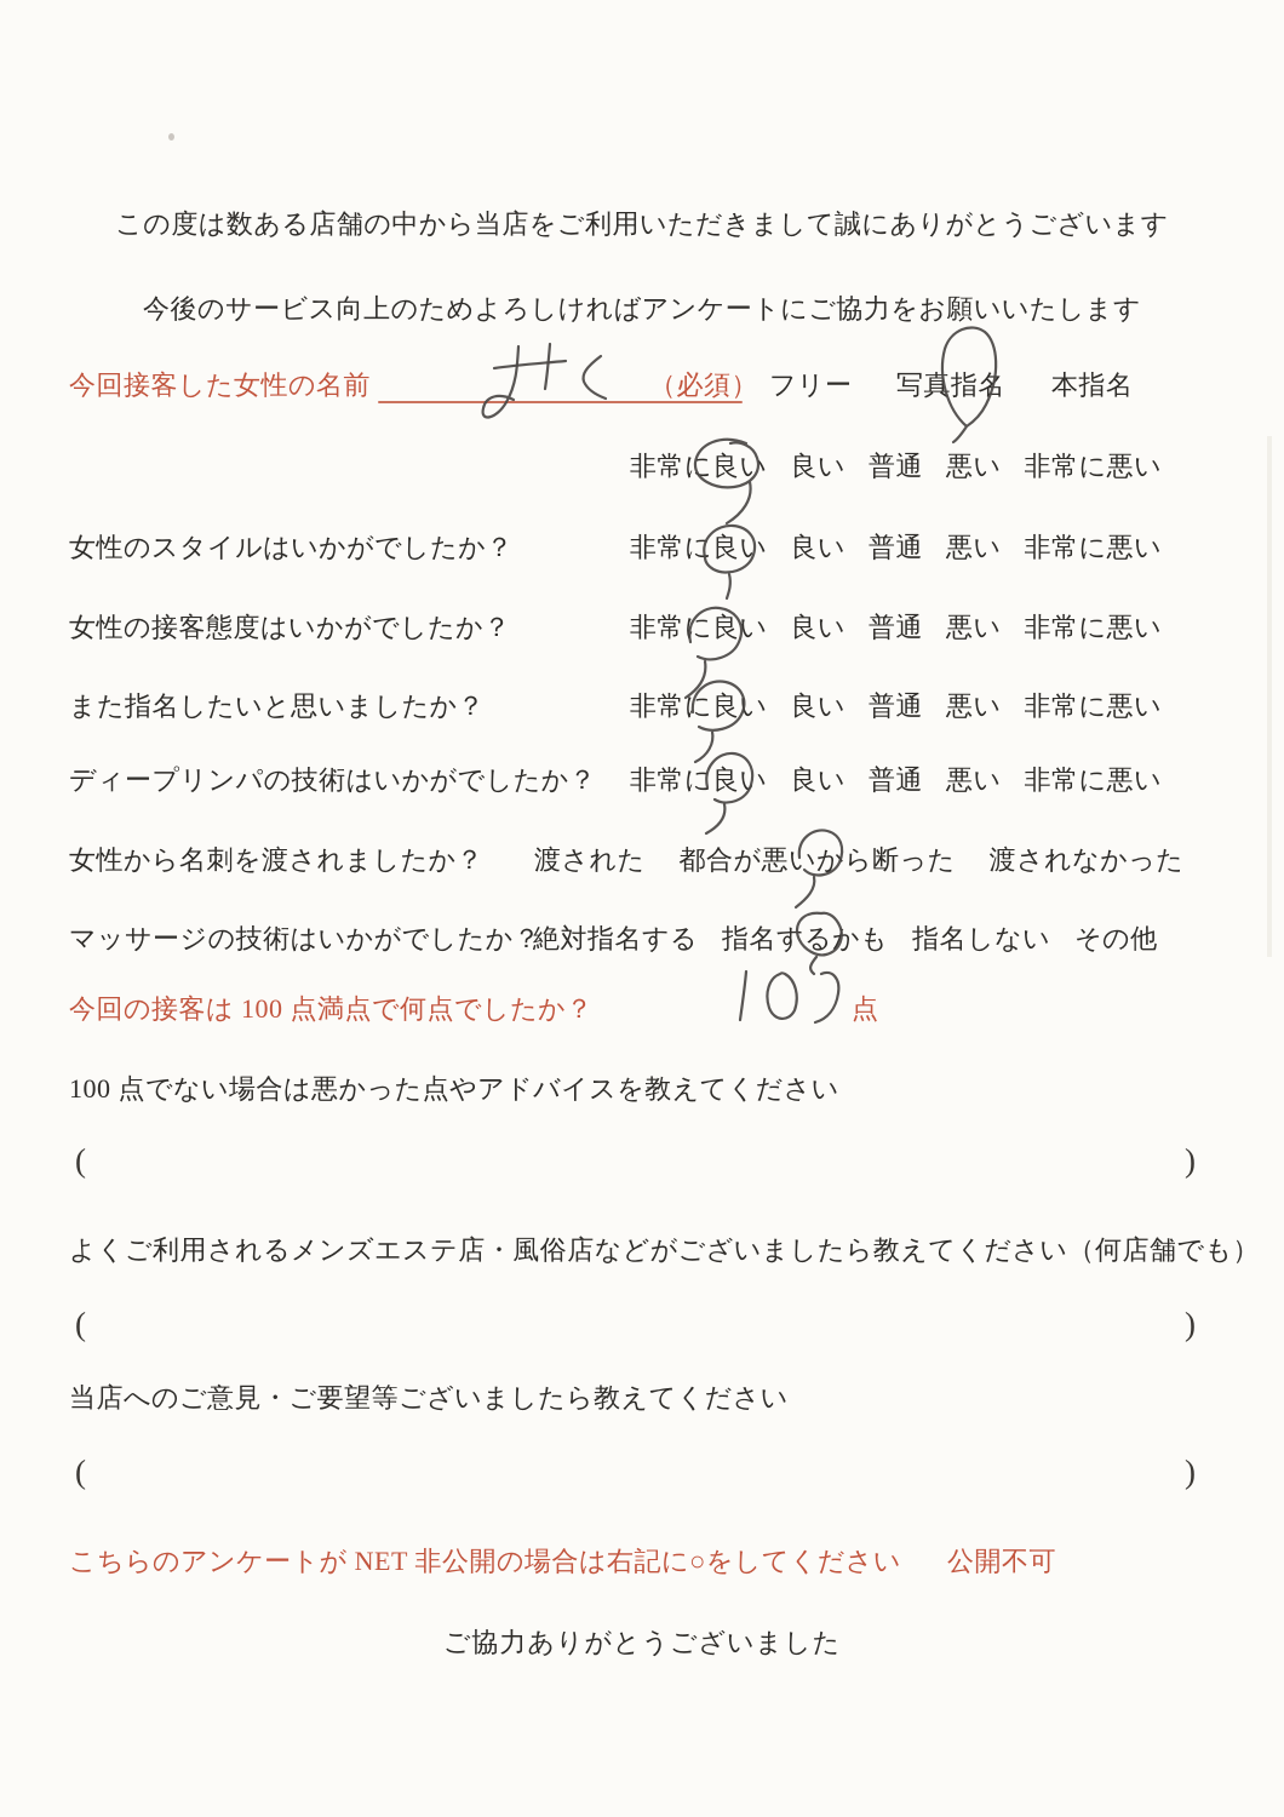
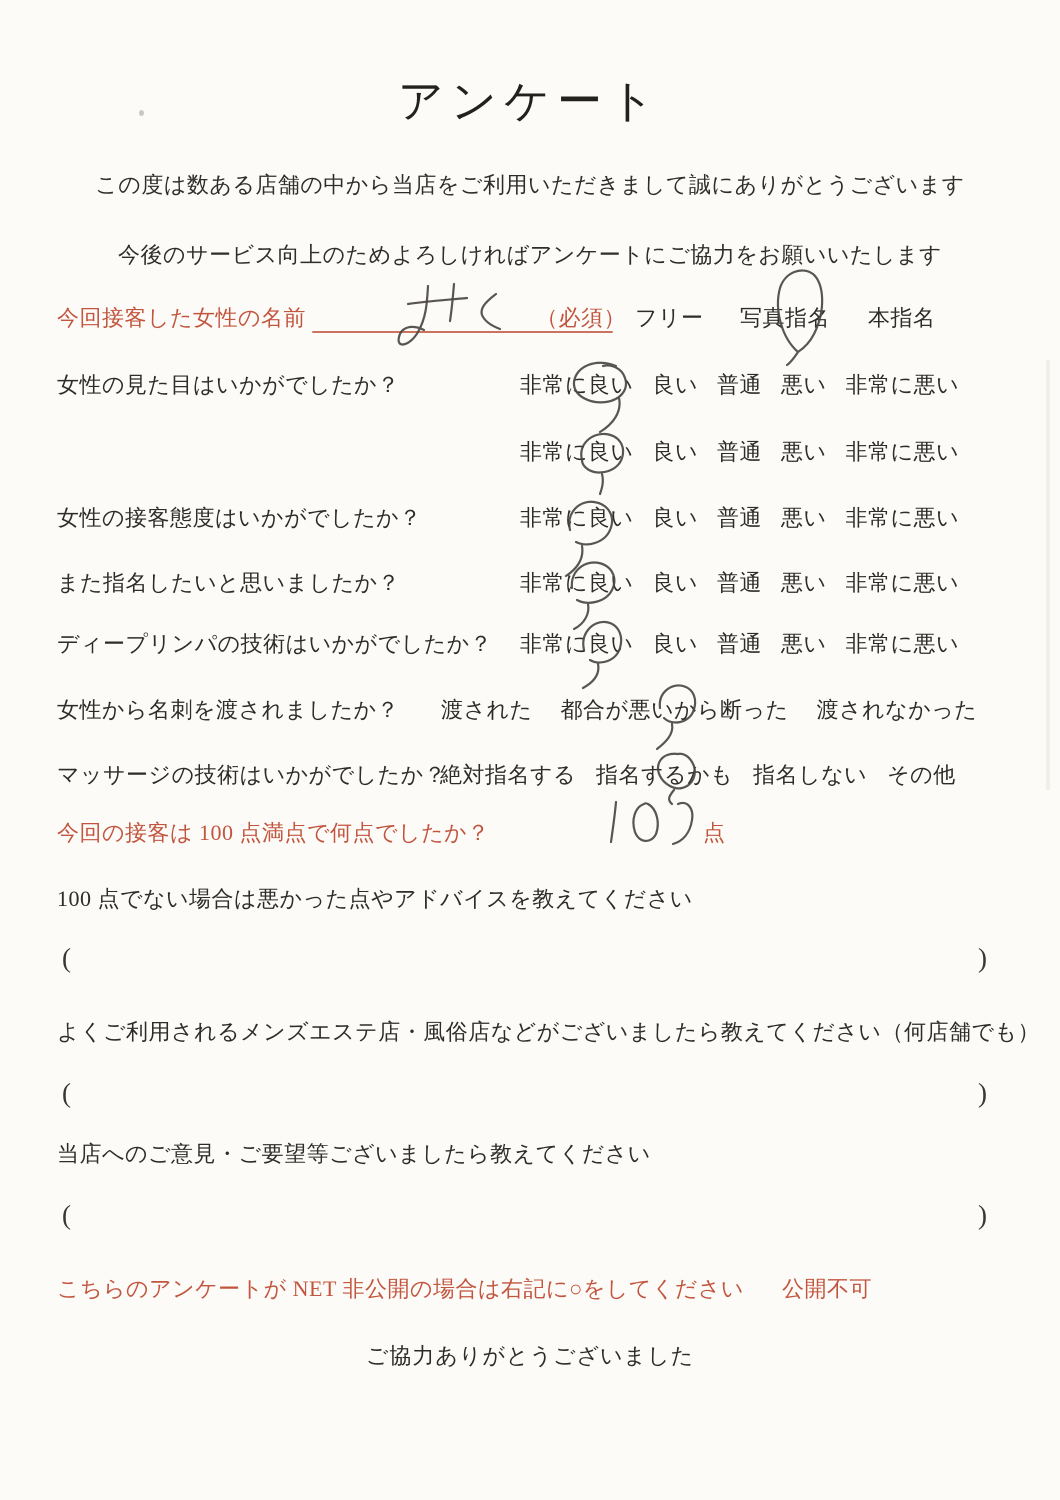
+ アンケート
  この度は数ある店舗の中から当店をご利用いただきまして誠にありがとうございます
  今後のサービス向上のためよろしければアンケートにご協力をお願いいたします
  今回接客した女性の名前
  （必須）
  フリー
  写真指名
  本指名
+ 女性の見た目はいかがでしたか？
  非常に良い
  良い
  普通
  悪い
  非常に悪い
- 女性のスタイルはいかがでしたか？
  非常に良
  良い
  普通
  悪い
  非常に悪い
  女性の接客態度はいかがでしたか？
  非常に良い
  良い
  普通
  悪い
  非常に悪い
  また指名したいと思いましたか？
  非常に良い
  良い
  普通
  悪い
  非常に悪い
  ディープリンパの技術はいかがでしたか？
  非常に良
  良い
  普通
  悪い
  非常に悪い
  女性から名刺を渡されましたか？
  渡された
  都合が悪いから断った
  渡されなかった
  マッサージの技術はいかがでしたか？
  絶対指名する
  指名するかも
  指名しない
  その他
  今回の接客は 100 点満点で何点でしたか？
  点
  100 点でない場合は悪かった点やアドバイスを教えてください
  (
  )
  よくご利用されるメンズエステ店・風俗店などがございましたら教えてください（何店舗でも）
  (
  )
  当店へのご意見・ご要望等ございましたら教えてください
  (
  )
  こちらのアンケートが NET 非公開の場合は右記に○をしてください
  公開不可
  ご協力ありがとうございました
